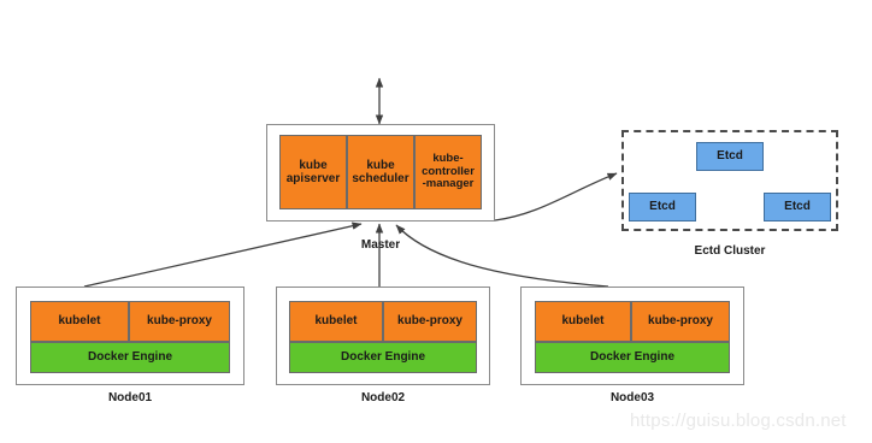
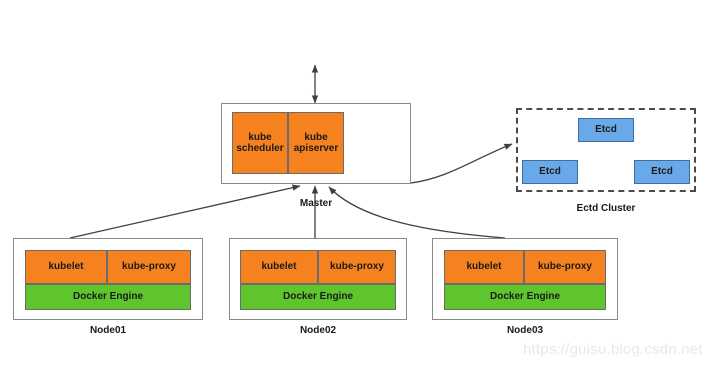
  kube
- apiserver
+ scheduler
  kube
- scheduler
+ apiserver
- kube-
- controller
- -manager
  Master
  Etcd
  Etcd
  Etcd
  Ectd Cluster
  kubelet
  kube-proxy
  Docker Engine
  Node01
  kubelet
  kube-proxy
  Docker Engine
  Node02
  kubelet
  kube-proxy
  Docker Engine
  Node03
